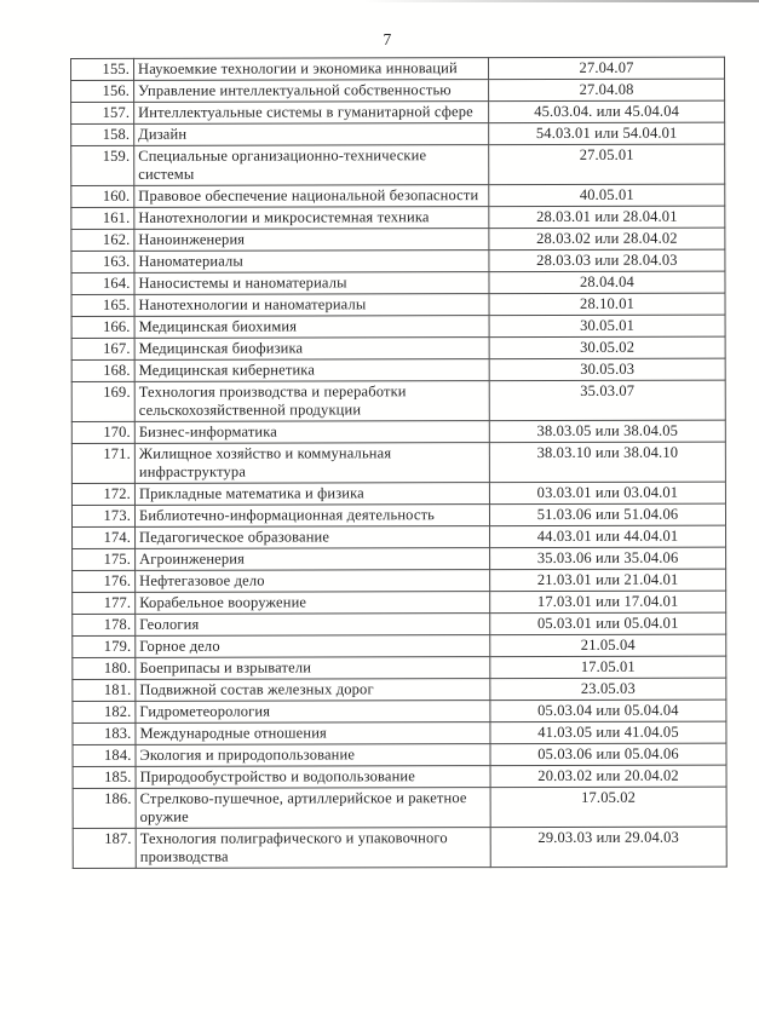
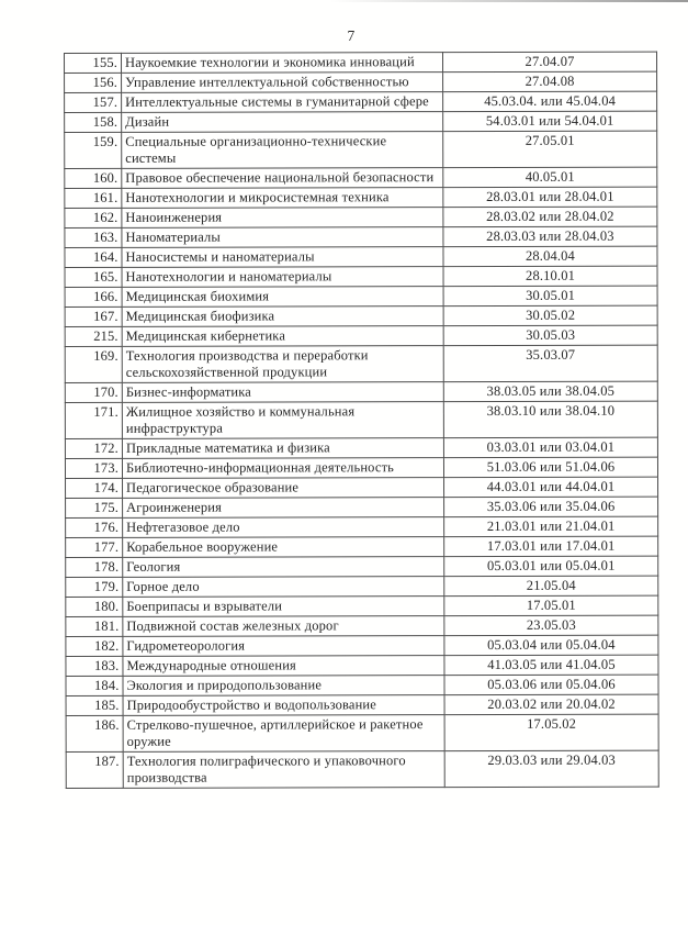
  7
  155.	Наукоемкие технологии и экономика инноваций	27.04.07
  156.	Управление интеллектуальной собственностью	27.04.08
  157.	Интеллектуальные системы в гуманитарной сфере	45.03.04. или 45.04.04
  158.	Дизайн	54.03.01 или 54.04.01
  159.	Специальные организационно-технические системы	27.05.01
  160.	Правовое обеспечение национальной безопасности	40.05.01
  161.	Нанотехнологии и микросистемная техника	28.03.01 или 28.04.01
  162.	Наноинженерия	28.03.02 или 28.04.02
  163.	Наноматериалы	28.03.03 или 28.04.03
  164.	Наносистемы и наноматериалы	28.04.04
  165.	Нанотехнологии и наноматериалы	28.10.01
  166.	Медицинская биохимия	30.05.01
  167.	Медицинская биофизика	30.05.02
- 168.	Медицинская кибернетика	30.05.03
+ 215.	Медицинская кибернетика	30.05.03
  169.	Технология производства и переработки сельскохозяйственной продукции	35.03.07
  170.	Бизнес-информатика	38.03.05 или 38.04.05
  171.	Жилищное хозяйство и коммунальная инфраструктура	38.03.10 или 38.04.10
  172.	Прикладные математика и физика	03.03.01 или 03.04.01
  173.	Библиотечно-информационная деятельность	51.03.06 или 51.04.06
  174.	Педагогическое образование	44.03.01 или 44.04.01
  175.	Агроинженерия	35.03.06 или 35.04.06
  176.	Нефтегазовое дело	21.03.01 или 21.04.01
  177.	Корабельное вооружение	17.03.01 или 17.04.01
  178.	Геология	05.03.01 или 05.04.01
  179.	Горное дело	21.05.04
  180.	Боеприпасы и взрыватели	17.05.01
  181.	Подвижной состав железных дорог	23.05.03
  182.	Гидрометеорология	05.03.04 или 05.04.04
  183.	Международные отношения	41.03.05 или 41.04.05
  184.	Экология и природопользование	05.03.06 или 05.04.06
  185.	Природообустройство и водопользование	20.03.02 или 20.04.02
  186.	Стрелково-пушечное, артиллерийское и ракетное оружие	17.05.02
  187.	Технология полиграфического и упаковочного производства	29.03.03 или 29.04.03
